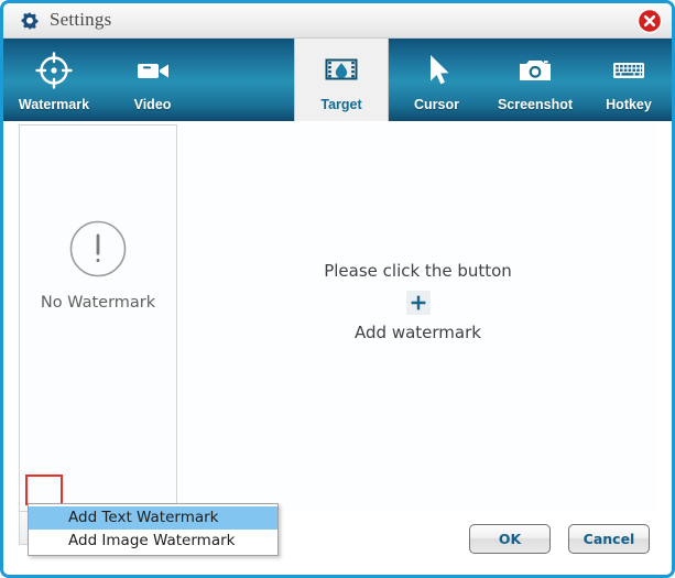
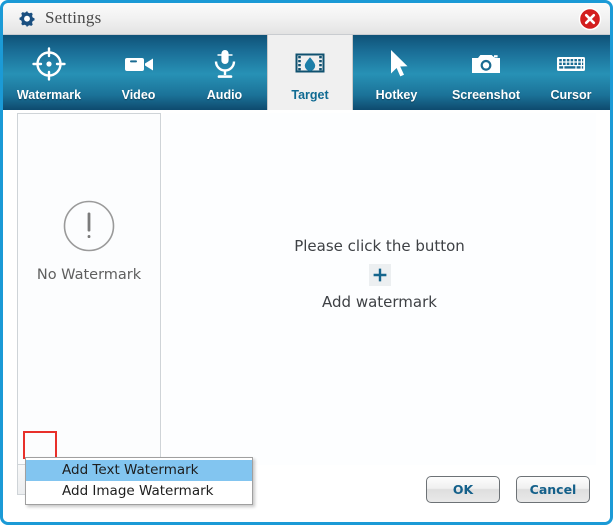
  Settings
  Watermark
  Video
+ Audio
  Target
- Cursor
+ Hotkey
  Screenshot
- Hotkey
+ Cursor
  No Watermark
  Please click the button
  Add watermark
  OK
  Cancel
  Add Text Watermark
  Add Image Watermark
